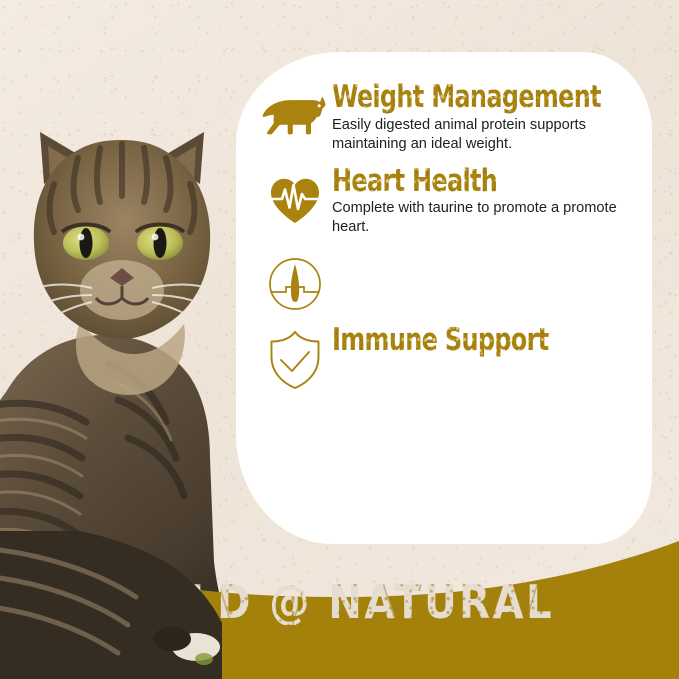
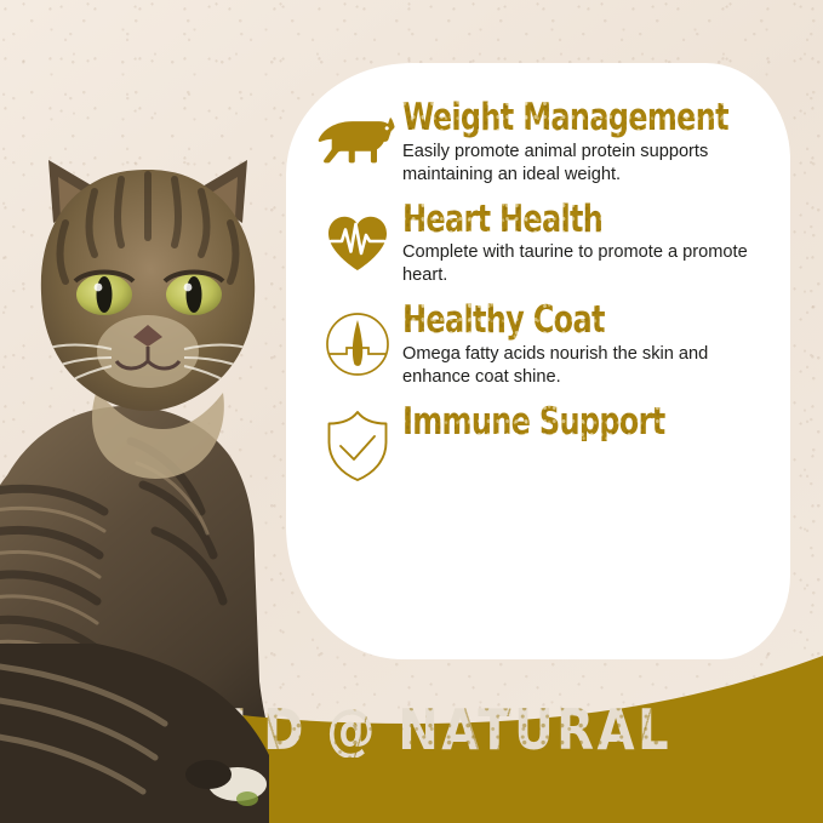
  Weight Management
- Easily digested animal protein supports maintaining an ideal weight.
+ Easily promote animal protein supports maintaining an ideal weight.
  Heart Health
  Complete with taurine to promote a promote heart.
+ Healthy Coat
+ Omega fatty acids nourish the skin and enhance coat shine.
  Immune Support
  D @ NATURAL
